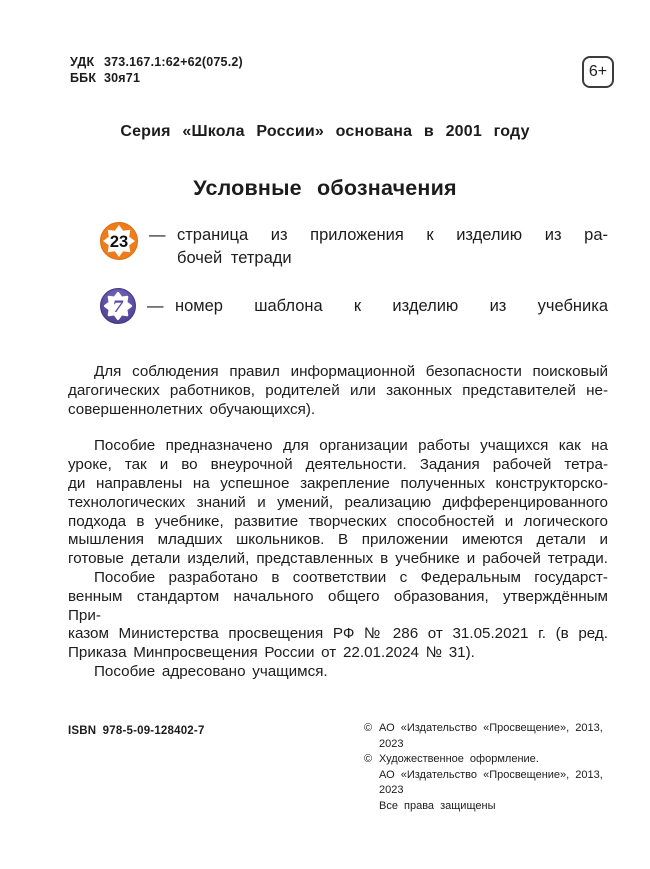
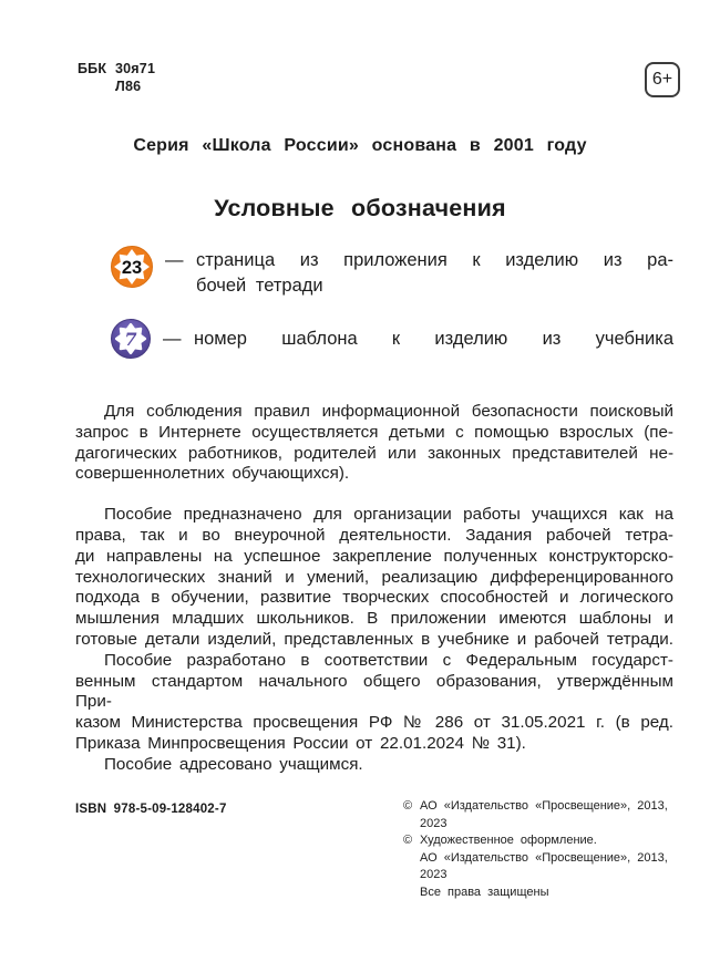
- УДК
- 373.167.1:62+62(075.2)
  ББК
  30я71
+ Л86
  6+
  Серия «Школа России» основана в 2001 году
  Условные обозначения
  23
  —
  страница из приложения к изделию из ра-
  бочей тетради
  7
  —
  номер шаблона к изделию из учебника
  Для соблюдения правил информационной безопасности поисковый
+ запрос в Интернете осуществляется детьми с помощью взрослых (пе-
  дагогических работников, родителей или законных представителей не-
  совершеннолетних обучающихся).
  Пособие предназначено для организации работы учащихся как на
- уроке, так и во внеурочной деятельности. Задания рабочей тетра-
+ права, так и во внеурочной деятельности. Задания рабочей тетра-
  ди направлены на успешное закрепление полученных конструкторско-
  технологических знаний и умений, реализацию дифференцированного
- подхода в учебнике, развитие творческих способностей и логического
+ подхода в обучении, развитие творческих способностей и логического
- мышления младших школьников. В приложении имеются детали и
+ мышления младших школьников. В приложении имеются шаблоны и
  готовые детали изделий, представленных в учебнике и рабочей тетради.
  Пособие разработано в соответствии с Федеральным государст-
  венным стандартом начального общего образования, утверждённым При-
  казом Министерства просвещения РФ № 286 от 31.05.2021 г. (в ред.
  Приказа Минпросвещения России от 22.01.2024 № 31).
  Пособие адресовано учащимся.
  ISBN 978-5-09-128402-7
  ©
  АО «Издательство «Просвещение», 2013, 2023
  ©
  Художественное оформление.
  АО «Издательство «Просвещение», 2013, 2023
  Все права защищены
